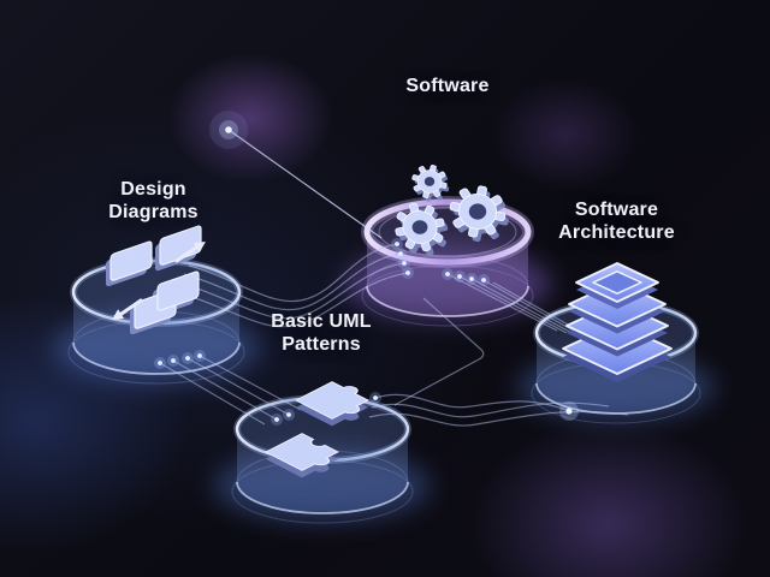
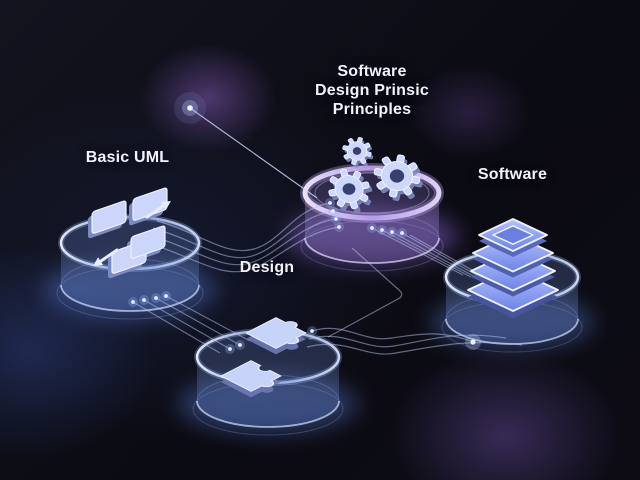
- Design
+ Basic UML
- Diagrams
  Software
+ Design Prinsic
+ Principles
  Software
- Architecture
- Basic UML
+ Design
- Patterns
